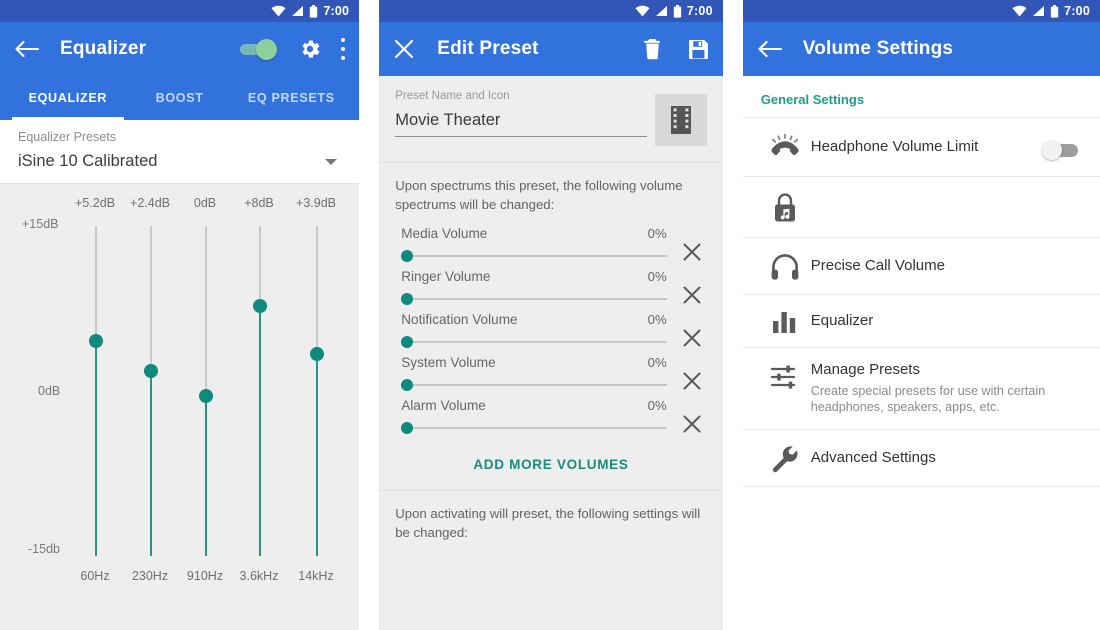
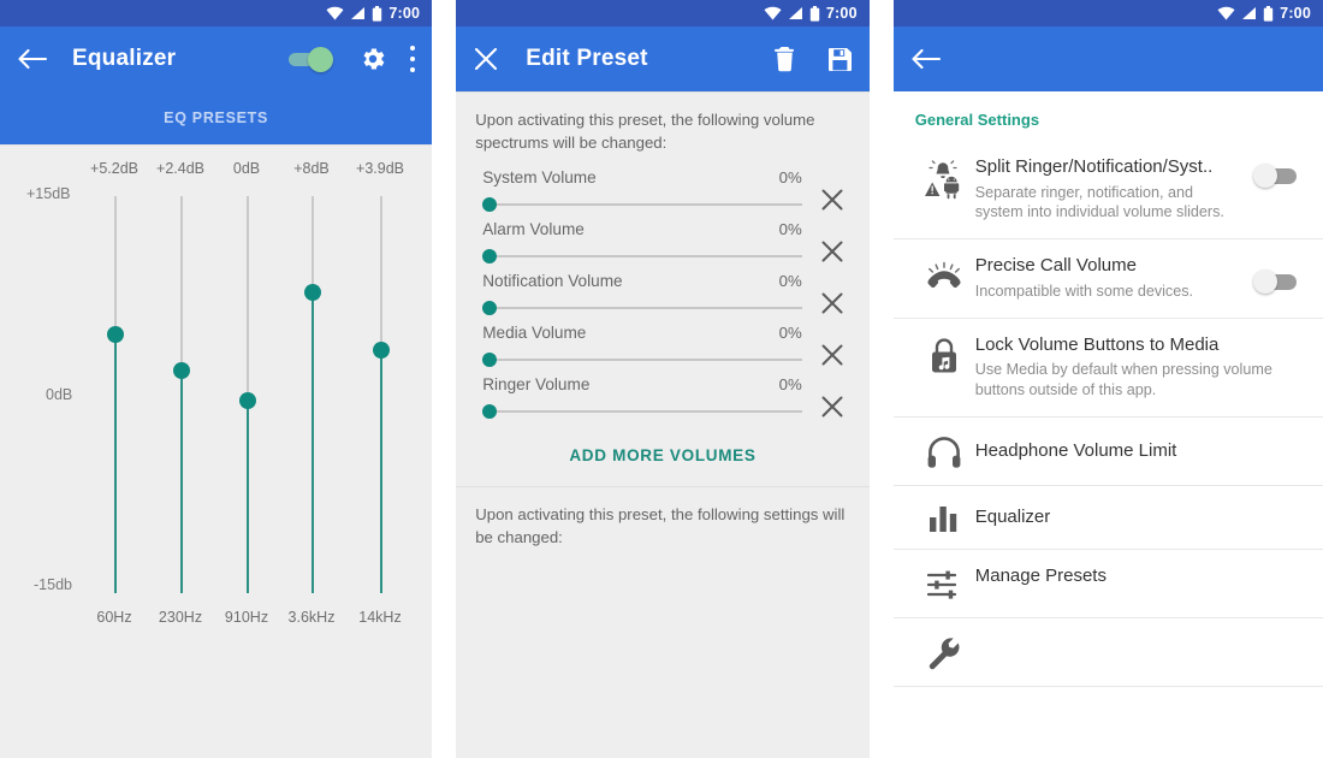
  7:00
  Equalizer
- EQUALIZER
- BOOST
  EQ PRESETS
- Equalizer Presets
- iSine 10 Calibrated
  +5.2dB
  +2.4dB
  0dB
  +8dB
  +3.9dB
  +15dB
  0dB
  -15db
  60Hz
  230Hz
  910Hz
  3.6kHz
  14kHz
  7:00
  Edit Preset
- Preset Name and Icon
- Movie Theater
- Upon spectrums this preset, the following volume spectrums will be changed:
+ Upon activating this preset, the following volume spectrums will be changed:
- Media Volume
+ System Volume
  0%
- Ringer Volume
+ Alarm Volume
  0%
  Notification Volume
  0%
- System Volume
+ Media Volume
  0%
- Alarm Volume
+ Ringer Volume
  0%
  ADD MORE VOLUMES
- Upon activating will preset, the following settings will be changed:
+ Upon activating this preset, the following settings will be changed:
  7:00
- Volume Settings
  General Settings
+ Split Ringer/Notification/Syst..
+ Separate ringer, notification, and system into individual volume sliders.
- Headphone Volume Limit
+ Precise Call Volume
+ Incompatible with some devices.
+ Lock Volume Buttons to Media
+ Use Media by default when pressing volume buttons outside of this app.
- Precise Call Volume
+ Headphone Volume Limit
  Equalizer
  Manage Presets
- Create special presets for use with certain headphones, speakers, apps, etc.
- Advanced Settings
